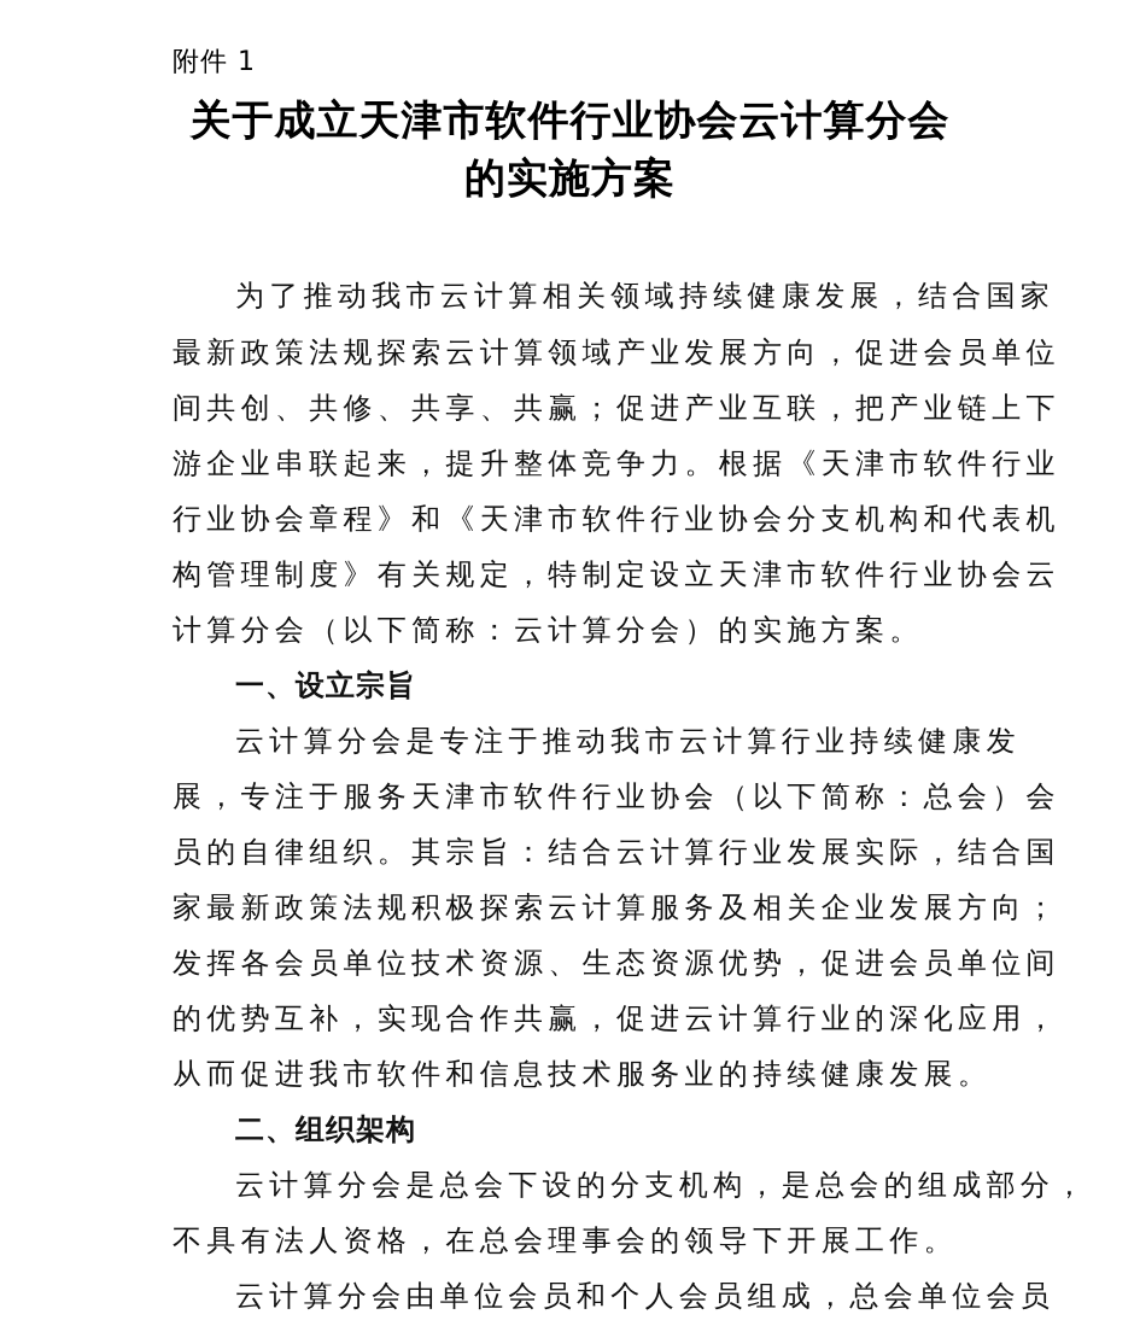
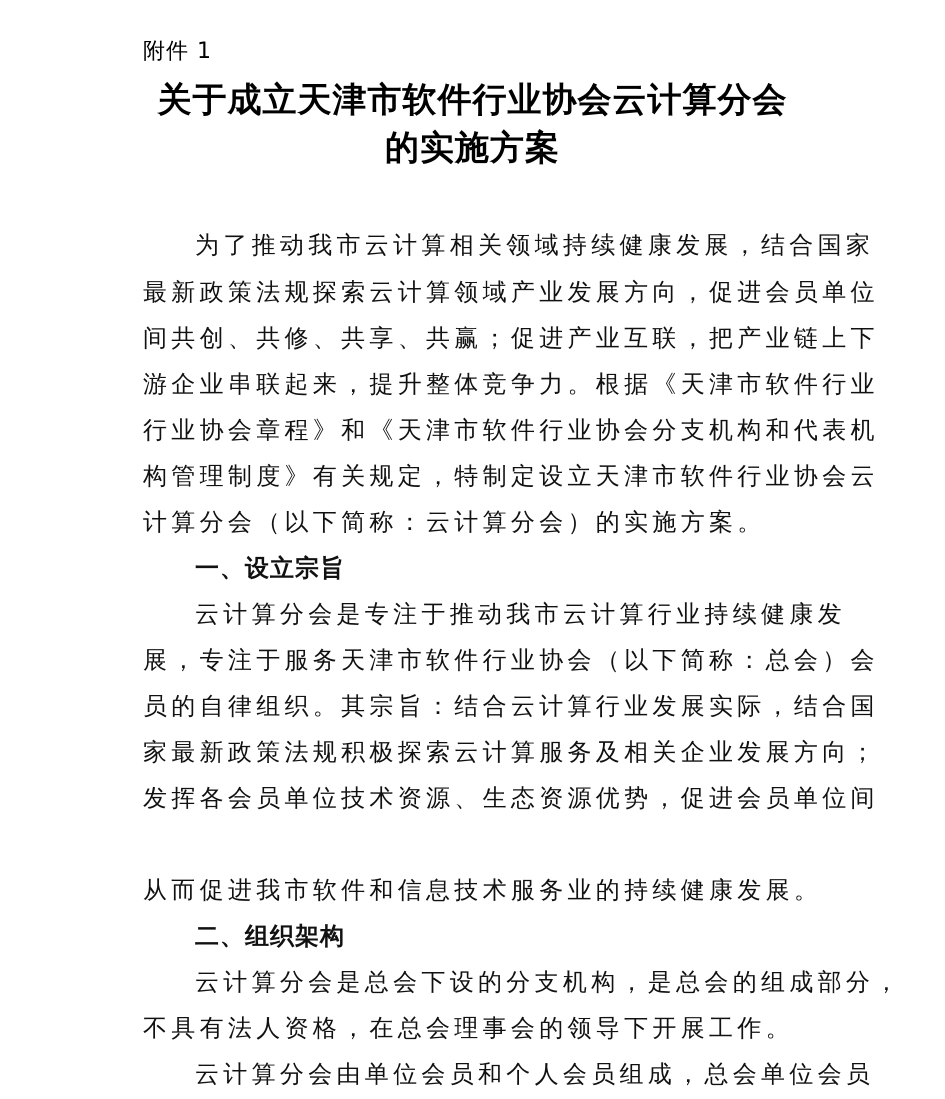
  附件 1
  关于成立天津市软件行业协会云计算分会
  的实施方案
  为了推动我市云计算相关领域持续健康发展，结合国家
  最新政策法规探索云计算领域产业发展方向，促进会员单位
  间共创、共修、共享、共赢；促进产业互联，把产业链上下
  游企业串联起来，提升整体竞争力。根据《天津市软件行业
  行业协会章程》和《天津市软件行业协会分支机构和代表机
  构管理制度》有关规定，特制定设立天津市软件行业协会云
  计算分会（以下简称：云计算分会）的实施方案。
  一、设立宗旨
  云计算分会是专注于推动我市云计算行业持续健康发
  展，专注于服务天津市软件行业协会（以下简称：总会）会
  员的自律组织。其宗旨：结合云计算行业发展实际，结合国
  家最新政策法规积极探索云计算服务及相关企业发展方向；
  发挥各会员单位技术资源、生态资源优势，促进会员单位间
- 的优势互补，实现合作共赢，促进云计算行业的深化应用，
  从而促进我市软件和信息技术服务业的持续健康发展。
  二、组织架构
  云计算分会是总会下设的分支机构，是总会的组成部分，
  不具有法人资格，在总会理事会的领导下开展工作。
  云计算分会由单位会员和个人会员组成，总会单位会员
